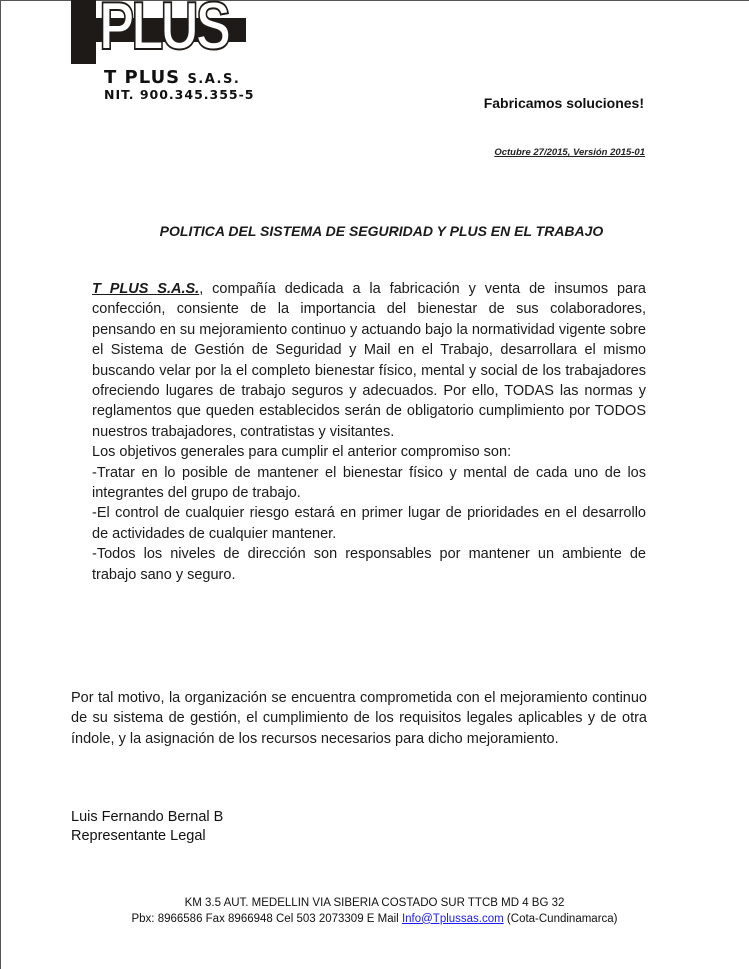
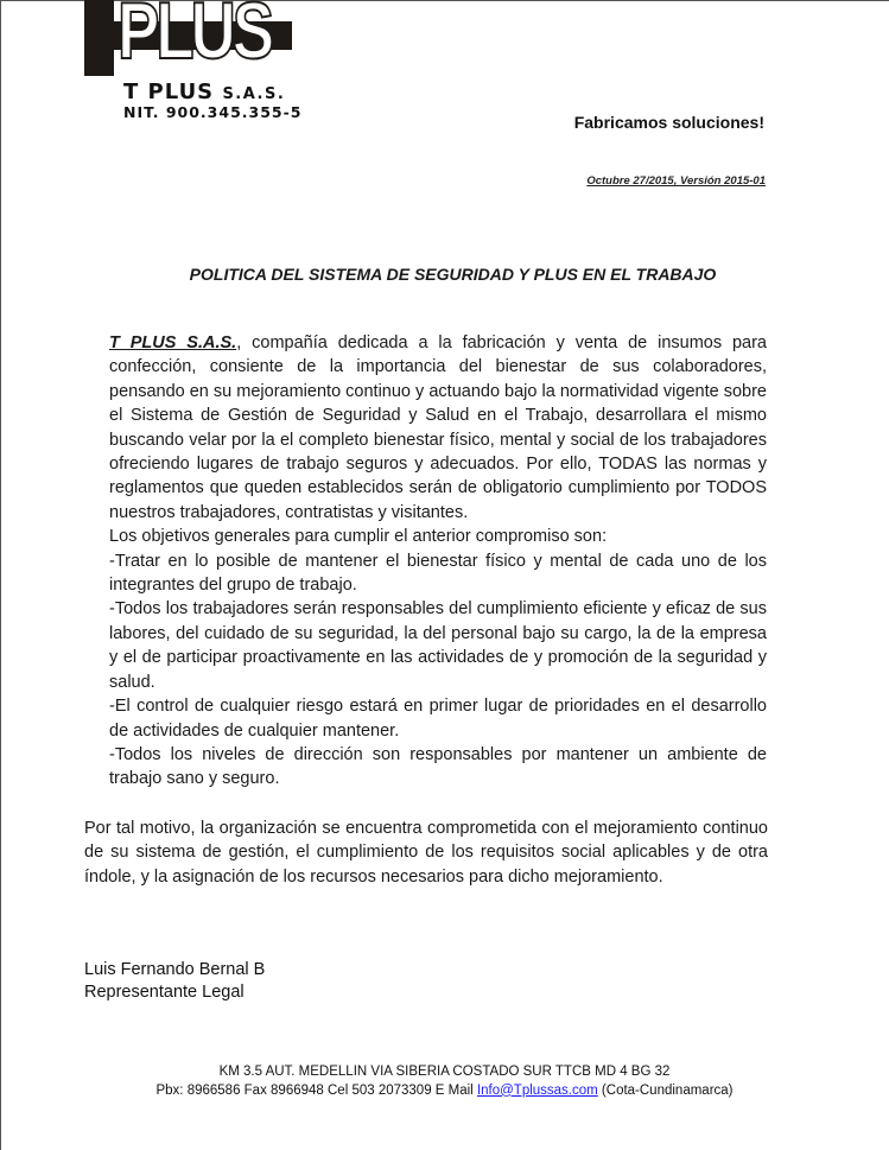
  PLUS
  T PLUS S.A.S.
  NIT. 900.345.355-5
  Fabricamos soluciones!
  Octubre 27/2015, Versión 2015-01
  POLITICA DEL SISTEMA DE SEGURIDAD Y PLUS EN EL TRABAJO
- T PLUS S.A.S., compañía dedicada a la fabricación y venta de insumos para confección, consiente de la importancia del bienestar de sus colaboradores, pensando en su mejoramiento continuo y actuando bajo la normatividad vigente sobre el Sistema de Gestión de Seguridad y Mail en el Trabajo, desarrollara el mismo buscando velar por la el completo bienestar físico, mental y social de los trabajadores ofreciendo lugares de trabajo seguros y adecuados. Por ello, TODAS las normas y reglamentos que queden establecidos serán de obligatorio cumplimiento por TODOS nuestros trabajadores, contratistas y visitantes.
+ T PLUS S.A.S., compañía dedicada a la fabricación y venta de insumos para confección, consiente de la importancia del bienestar de sus colaboradores, pensando en su mejoramiento continuo y actuando bajo la normatividad vigente sobre el Sistema de Gestión de Seguridad y Salud en el Trabajo, desarrollara el mismo buscando velar por la el completo bienestar físico, mental y social de los trabajadores ofreciendo lugares de trabajo seguros y adecuados. Por ello, TODAS las normas y reglamentos que queden establecidos serán de obligatorio cumplimiento por TODOS nuestros trabajadores, contratistas y visitantes.
  Los objetivos generales para cumplir el anterior compromiso son:
  -Tratar en lo posible de mantener el bienestar físico y mental de cada uno de los integrantes del grupo de trabajo.
+ -Todos los trabajadores serán responsables del cumplimiento eficiente y eficaz de sus labores, del cuidado de su seguridad, la del personal bajo su cargo, la de la empresa y el de participar proactivamente en las actividades de y promoción de la seguridad y salud.
  -El control de cualquier riesgo estará en primer lugar de prioridades en el desarrollo de actividades de cualquier mantener.
  -Todos los niveles de dirección son responsables por mantener un ambiente de trabajo sano y seguro.
- Por tal motivo, la organización se encuentra comprometida con el mejoramiento continuo de su sistema de gestión, el cumplimiento de los requisitos legales aplicables y de otra índole, y la asignación de los recursos necesarios para dicho mejoramiento.
+ Por tal motivo, la organización se encuentra comprometida con el mejoramiento continuo de su sistema de gestión, el cumplimiento de los requisitos social aplicables y de otra índole, y la asignación de los recursos necesarios para dicho mejoramiento.
  Luis Fernando Bernal B
  Representante Legal
  KM 3.5 AUT. MEDELLIN VIA SIBERIA COSTADO SUR TTCB MD 4 BG 32
  Pbx: 8966586 Fax 8966948 Cel 503 2073309 E Mail Info@Tplussas.com (Cota-Cundinamarca)
